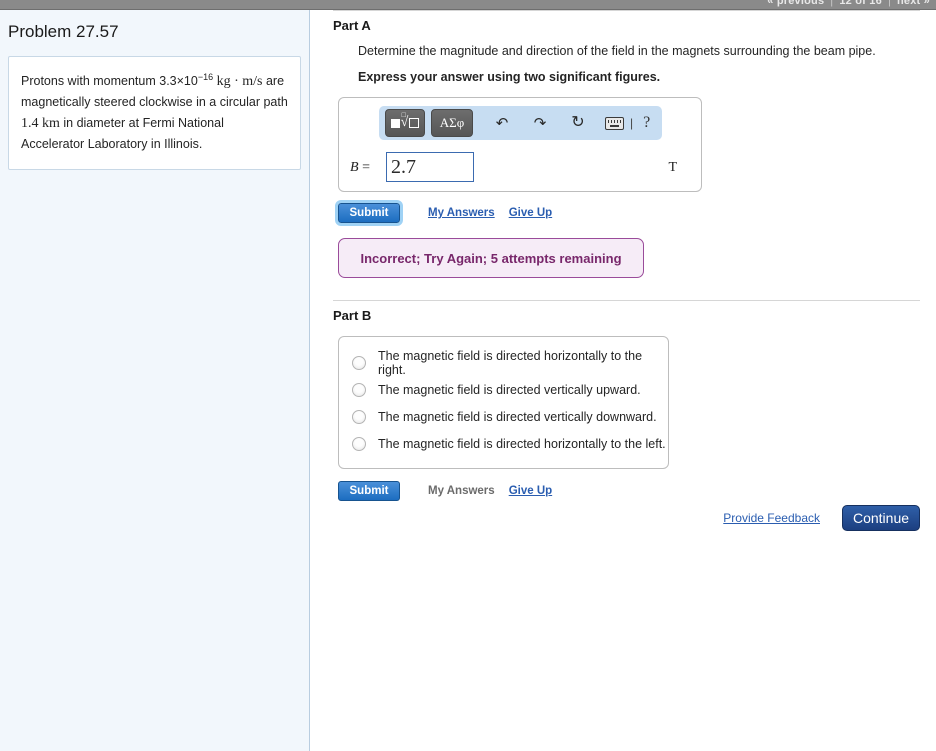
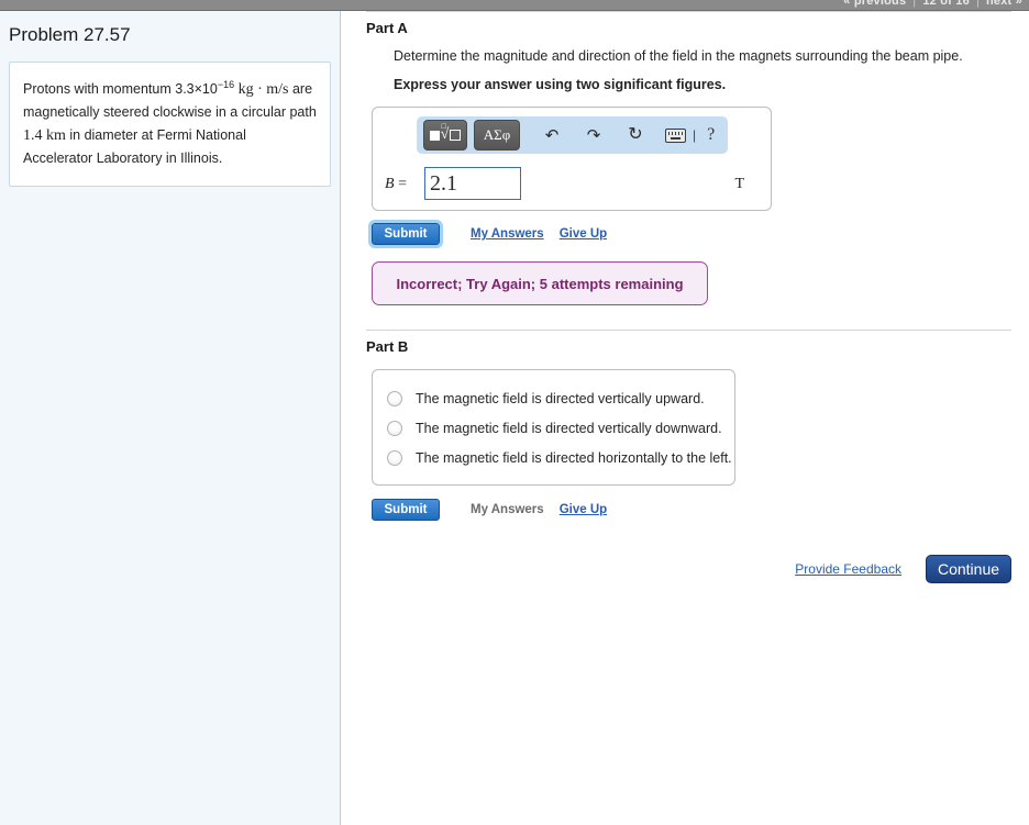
  « previous | 12 of 16 | next »
  Problem 27.57
  Protons with momentum 3.3×10−16 kg · m/s are magnetically steered clockwise in a circular path 1.4 km in diameter at Fermi National Accelerator Laboratory in Illinois.
  Part A
  Determine the magnitude and direction of the field in the magnets surrounding the beam pipe.
  Express your answer using two significant figures.
  □
  √
  ΑΣφ
  ↶
  ↷
  ↻
  |
  ?
  B =
- 2.7
+ 2.1
  T
  Submit
  My Answers
  Give Up
  Incorrect; Try Again; 5 attempts remaining
  Part B
- The magnetic field is directed horizontally to the right.
  The magnetic field is directed vertically upward.
  The magnetic field is directed vertically downward.
  The magnetic field is directed horizontally to the left.
  Submit
  My Answers
  Give Up
  Provide Feedback
  Continue
